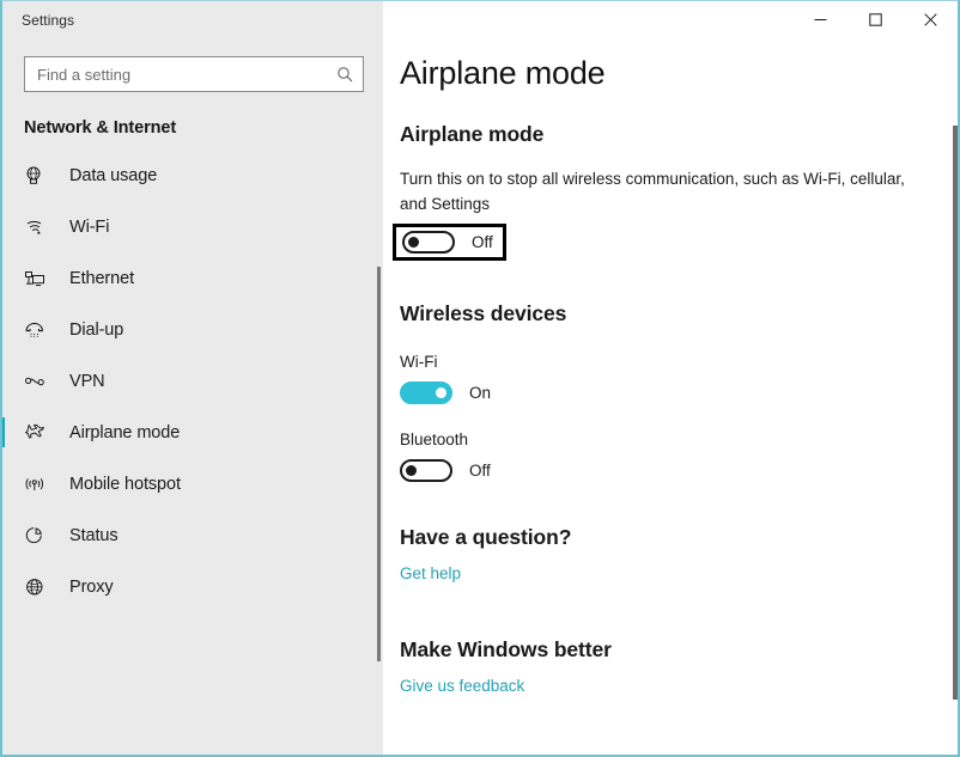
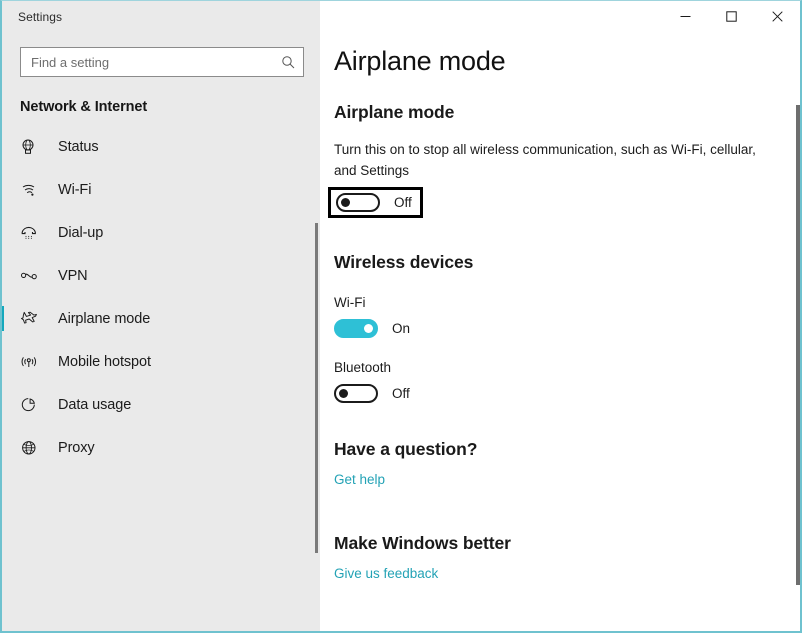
  Settings
  Find a setting
  Network & Internet
- Data usage
+ Status
  Wi-Fi
- Ethernet
  Dial-up
  VPN
  Airplane mode
  Mobile hotspot
- Status
+ Data usage
  Proxy
  Airplane mode
  Airplane mode
  Turn this on to stop all wireless communication, such as Wi-Fi, cellular, and Settings
  Off
  Wireless devices
  Wi-Fi
  On
  Bluetooth
  Off
  Have a question?
  Get help
  Make Windows better
  Give us feedback
